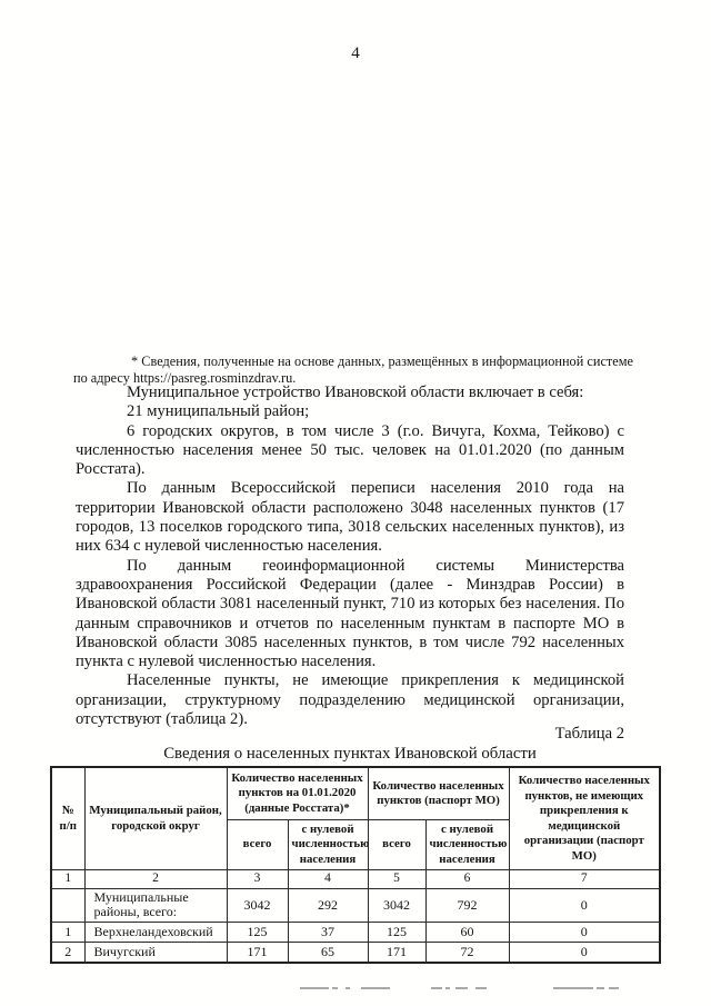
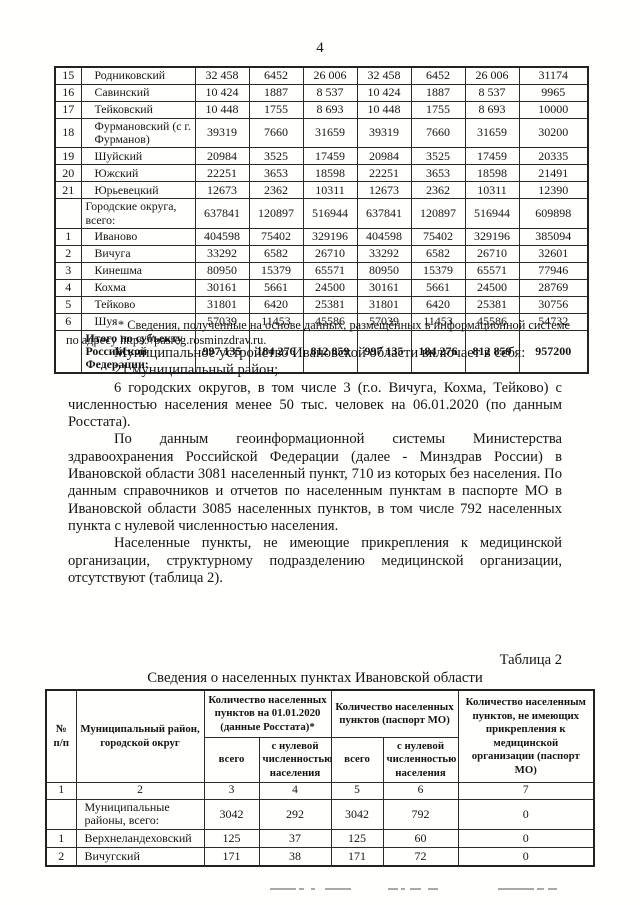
  4
+ 15	Родниковский	32 458	6452	26 006	32 458	6452	26 006	31174
+ 16	Савинский	10 424	1887	8 537	10 424	1887	8 537	9965
+ 17	Тейковский	10 448	1755	8 693	10 448	1755	8 693	10000
+ 18	Фурмановский (с г. Фурманов)	39319	7660	31659	39319	7660	31659	30200
+ 19	Шуйский	20984	3525	17459	20984	3525	17459	20335
+ 20	Южский	22251	3653	18598	22251	3653	18598	21491
+ 21	Юрьевецкий	12673	2362	10311	12673	2362	10311	12390
+ 	Городские округа, всего:	637841	120897	516944	637841	120897	516944	609898
+ 1	Иваново	404598	75402	329196	404598	75402	329196	385094
+ 2	Вичуга	33292	6582	26710	33292	6582	26710	32601
+ 3	Кинешма	80950	15379	65571	80950	15379	65571	77946
+ 4	Кохма	30161	5661	24500	30161	5661	24500	28769
+ 5	Тейково	31801	6420	25381	31801	6420	25381	30756
+ 6	Шуя	57039	11453	45586	57039	11453	45586	54732
+ 	Итого по субъекту Российской Федерации:	997 135	184 276	812 859	997 135	184 276	812 859	957200
  * Сведения, полученные на основе данных, размещённых в информационной системе по адресу https://pasreg.rosminzdrav.ru.
  Муниципальное устройство Ивановской области включает в себя:
  21 муниципальный район;
- 6 городских округов, в том числе 3 (г.о. Вичуга, Кохма, Тейково) с численностью населения менее 50 тыс. человек на 01.01.2020 (по данным Росстата).
+ 6 городских округов, в том числе 3 (г.о. Вичуга, Кохма, Тейково) с численностью населения менее 50 тыс. человек на 06.01.2020 (по данным Росстата).
- По данным Всероссийской переписи населения 2010 года на территории Ивановской области расположено 3048 населенных пунктов (17 городов, 13 поселков городского типа, 3018 сельских населенных пунктов), из них 634 с нулевой численностью населения.
  По данным геоинформационной системы Министерства здравоохранения Российской Федерации (далее - Минздрав России) в Ивановской области 3081 населенный пункт, 710 из которых без населения. По данным справочников и отчетов по населенным пунктам в паспорте МО в Ивановской области 3085 населенных пунктов, в том числе 792 населенных пункта с нулевой численностью населения.
  Населенные пункты, не имеющие прикрепления к медицинской организации, структурному подразделению медицинской организации, отсутствуют (таблица 2).
  Таблица 2
  Сведения о населенных пунктах Ивановской области
- № п/п	Муниципальный район, городской округ	Количество населенных пунктов на 01.01.2020 (данные Росстата)*	Количество населенных пунктов (паспорт МО)	Количество населенных пунктов, не имеющих прикрепления к медицинской организации (паспорт МО)
+ № п/п	Муниципальный район, городской округ	Количество населенных пунктов на 01.01.2020 (данные Росстата)*	Количество населенных пунктов (паспорт МО)	Количество населенным пунктов, не имеющих прикрепления к медицинской организации (паспорт МО)
  всего	с нулевой численностью населения	всего	с нулевой численностью населения
  1	2	3	4	5	6	7
  	Муниципальные районы, всего:	3042	292	3042	792	0
  1	Верхнеландеховский	125	37	125	60	0
- 2	Вичугский	171	65	171	72	0
+ 2	Вичугский	171	38	171	72	0
